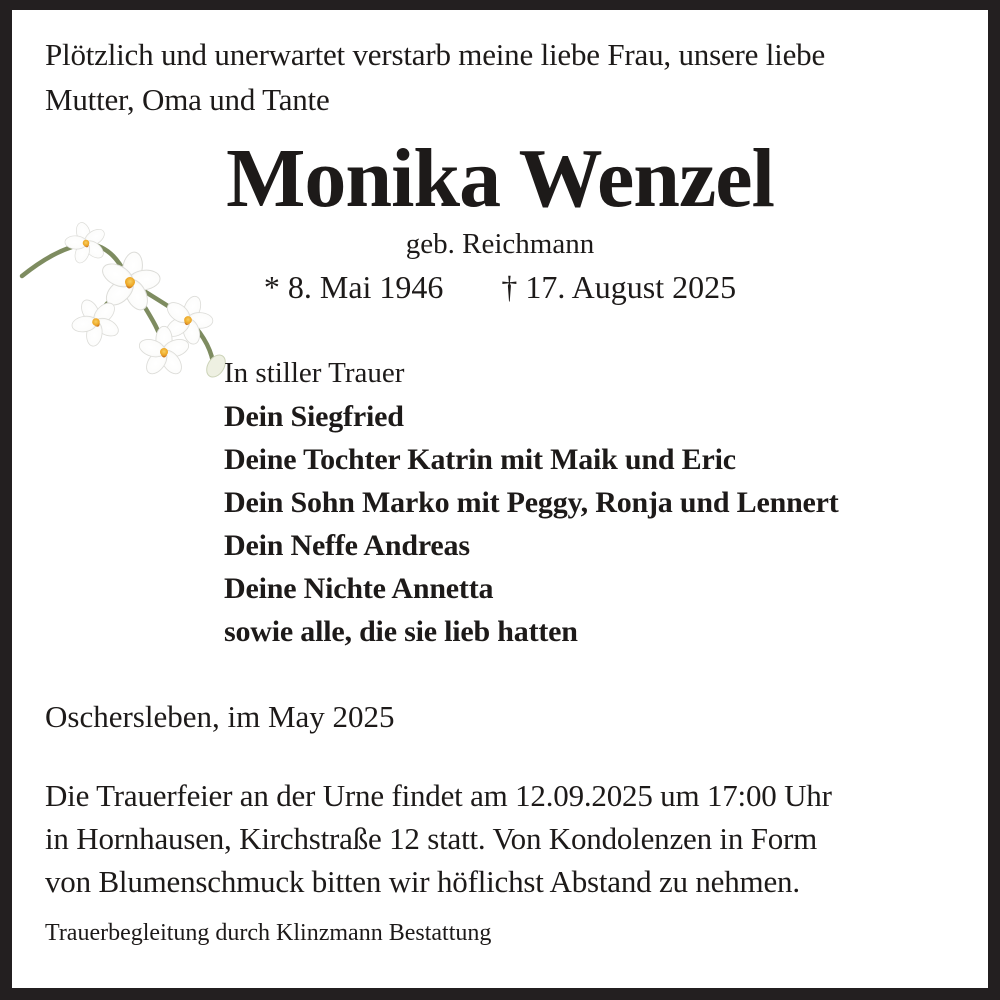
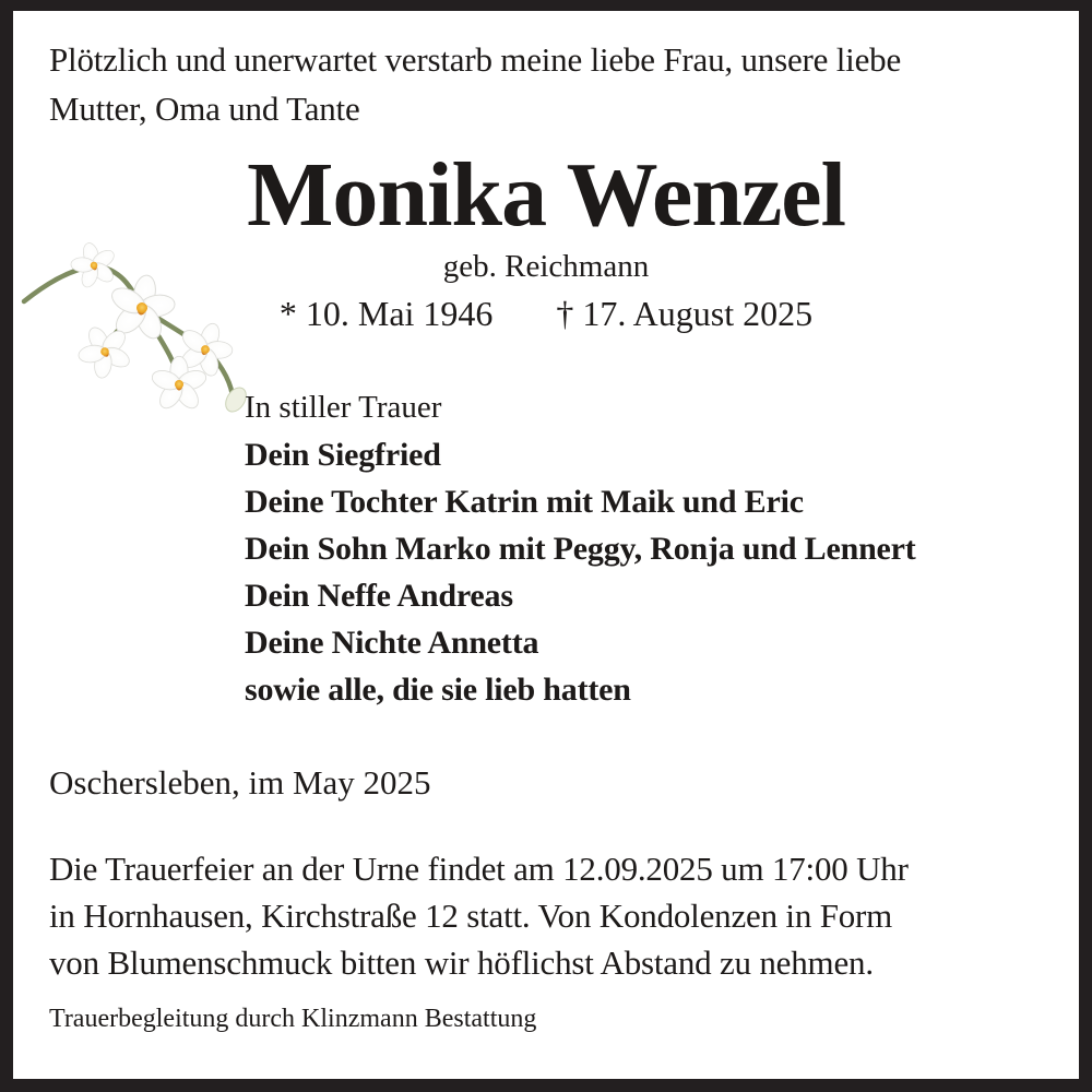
  Plötzlich und unerwartet verstarb meine liebe Frau, unsere liebe
  Mutter, Oma und Tante
  Monika Wenzel
  geb. Reichmann
- * 8. Mai 1946
+ * 10. Mai 1946
  † 17. August 2025
  In stiller Trauer
  Dein Siegfried
  Deine Tochter Katrin mit Maik und Eric
  Dein Sohn Marko mit Peggy, Ronja und Lennert
  Dein Neffe Andreas
  Deine Nichte Annetta
  sowie alle, die sie lieb hatten
  Oschersleben, im May 2025
  Die Trauerfeier an der Urne findet am 12.09.2025 um 17:00 Uhr
  in Hornhausen, Kirchstraße 12 statt. Von Kondolenzen in Form
  von Blumenschmuck bitten wir höflichst Abstand zu nehmen.
  Trauerbegleitung durch Klinzmann Bestattung
